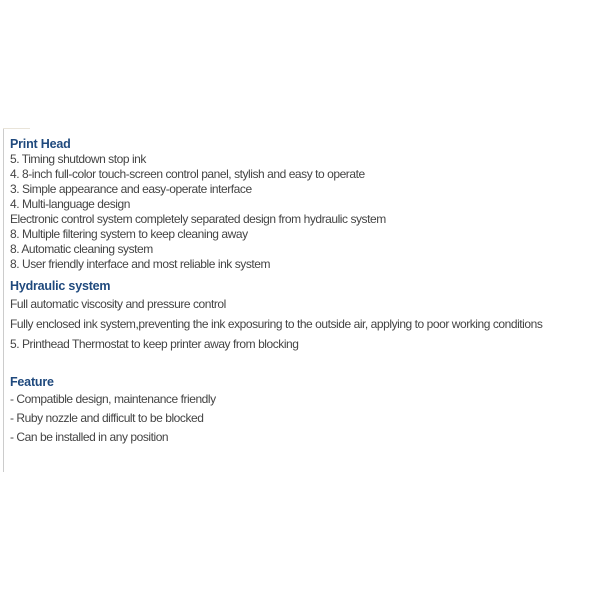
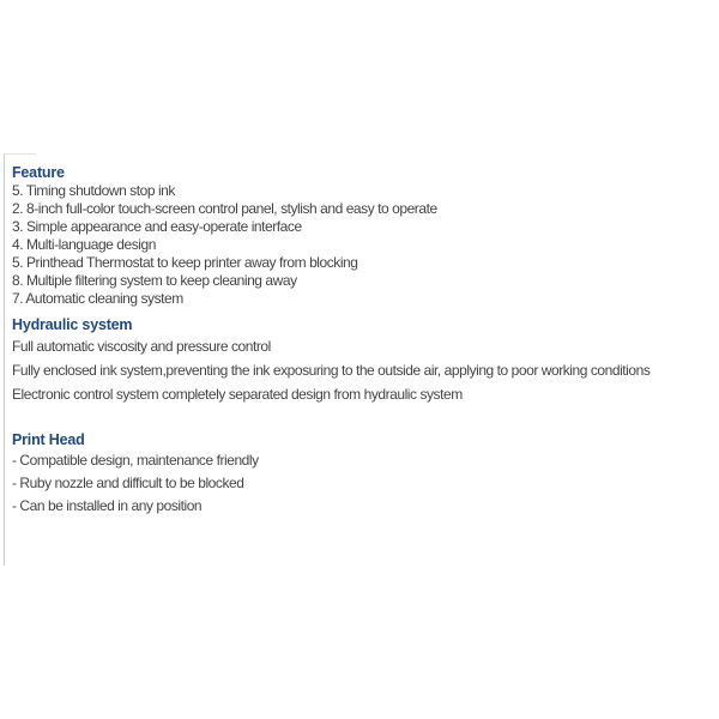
- Print Head
+ Feature
  5. Timing shutdown stop ink
- 4. 8-inch full-color touch-screen control panel, stylish and easy to operate
+ 2. 8-inch full-color touch-screen control panel, stylish and easy to operate
  3. Simple appearance and easy-operate interface
  4. Multi-language design
- Electronic control system completely separated design from hydraulic system
+ 5. Printhead Thermostat to keep printer away from blocking
  8. Multiple filtering system to keep cleaning away
- 8. Automatic cleaning system
+ 7. Automatic cleaning system
- 8. User friendly interface and most reliable ink system
  Hydraulic system
  Full automatic viscosity and pressure control
  Fully enclosed ink system,preventing the ink exposuring to the outside air, applying to poor working conditions
- 5. Printhead Thermostat to keep printer away from blocking
+ Electronic control system completely separated design from hydraulic system
- Feature
+ Print Head
  - Compatible design, maintenance friendly
  - Ruby nozzle and difficult to be blocked
  - Can be installed in any position
